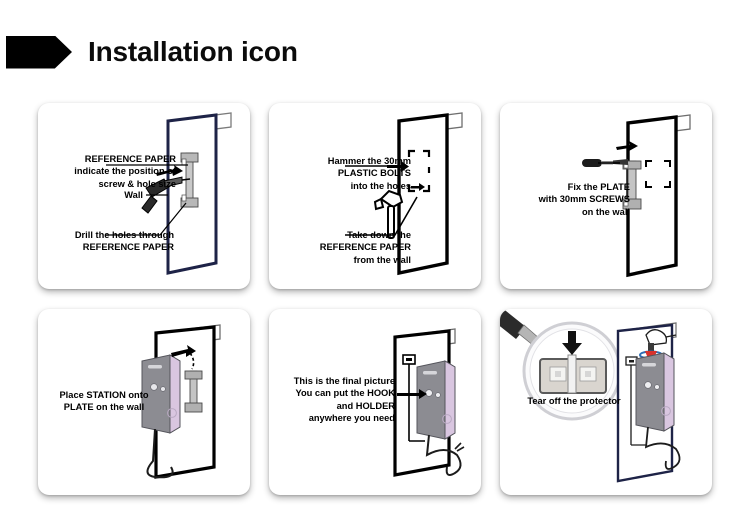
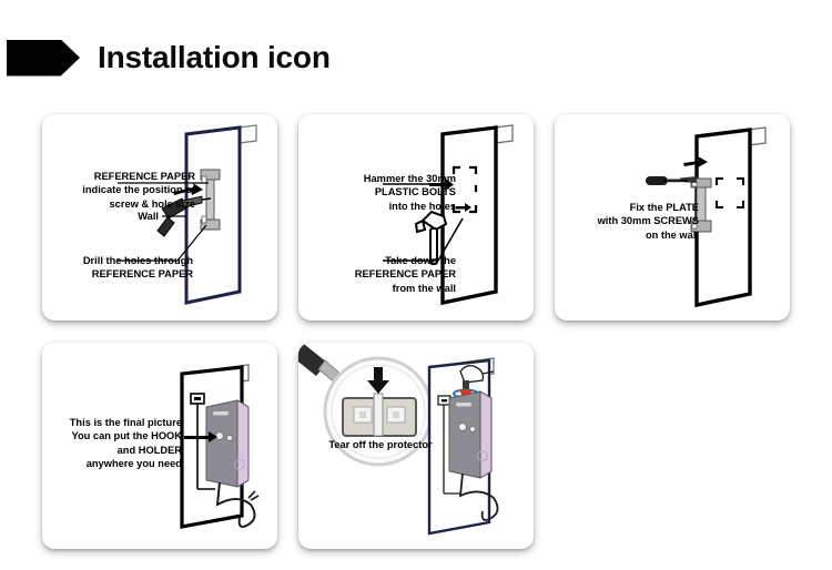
  Installation icon
  REFERENCE PAPER
  indicate the position of
  screw & hole size
  Wall
  Drill the holes through
  REFERENCE PAPER
  Hammer the 30mm
  PLASTIC BOLTS
  into the holes
  Take down the
  REFERENCE PAPER
  from the wall
  Fix the PLATE
  with 30mm SCREWS
  on the wall
- Place STATION onto
- PLATE on the wall
  This is the final picture
  You can put the HOOK
  and HOLDER
  anywhere you need
  Tear off the protector
